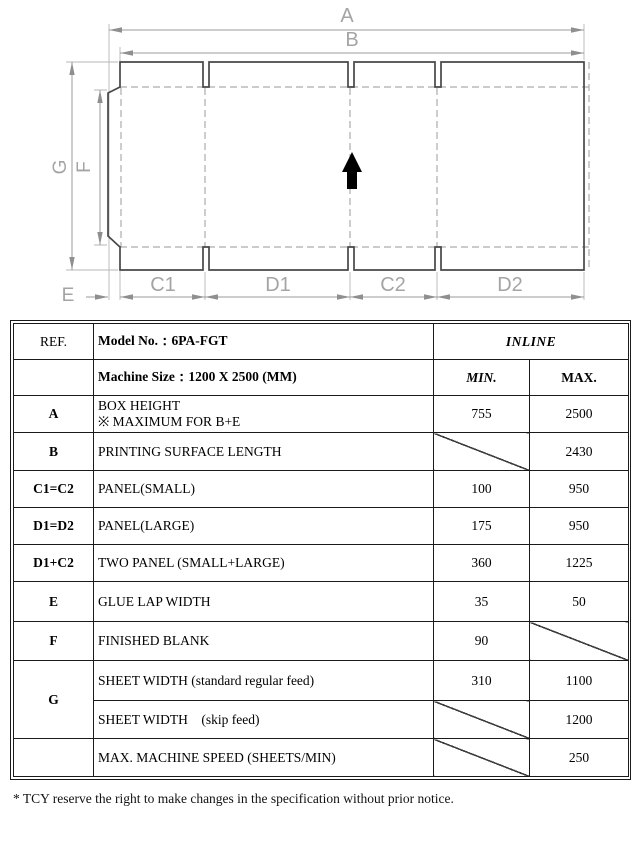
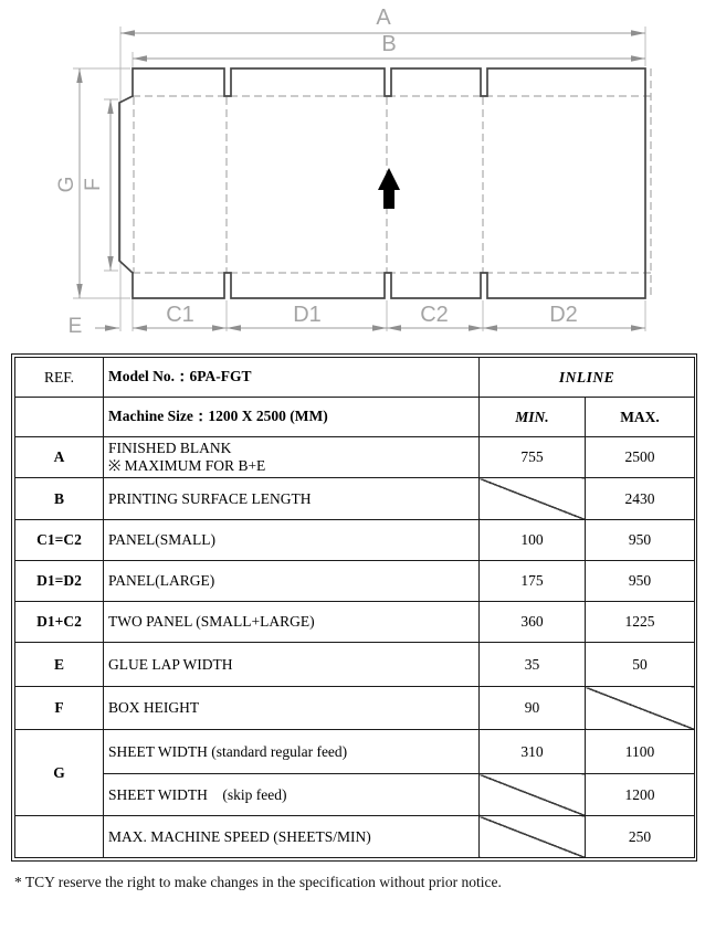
  A
  B
  E
  C1
  D1
  C2
  D2
  REF.	Model No.：6PA-FGT	INLINE
  	Machine Size：1200 X 2500 (MM)	MIN.	MAX.
- A	BOX HEIGHT ※ MAXIMUM FOR B+E	755	2500
+ A	FINISHED BLANK ※ MAXIMUM FOR B+E	755	2500
  B	PRINTING SURFACE LENGTH		2430
  C1=C2	PANEL(SMALL)	100	950
  D1=D2	PANEL(LARGE)	175	950
  D1+C2	TWO PANEL (SMALL+LARGE)	360	1225
  E	GLUE LAP WIDTH	35	50
- F	FINISHED BLANK	90
+ F	BOX HEIGHT	90
  G	SHEET WIDTH (standard regular feed)	310	1100
  SHEET WIDTH (skip feed)		1200
  	MAX. MACHINE SPEED (SHEETS/MIN)		250
  * TCY reserve the right to make changes in the specification without prior notice.
